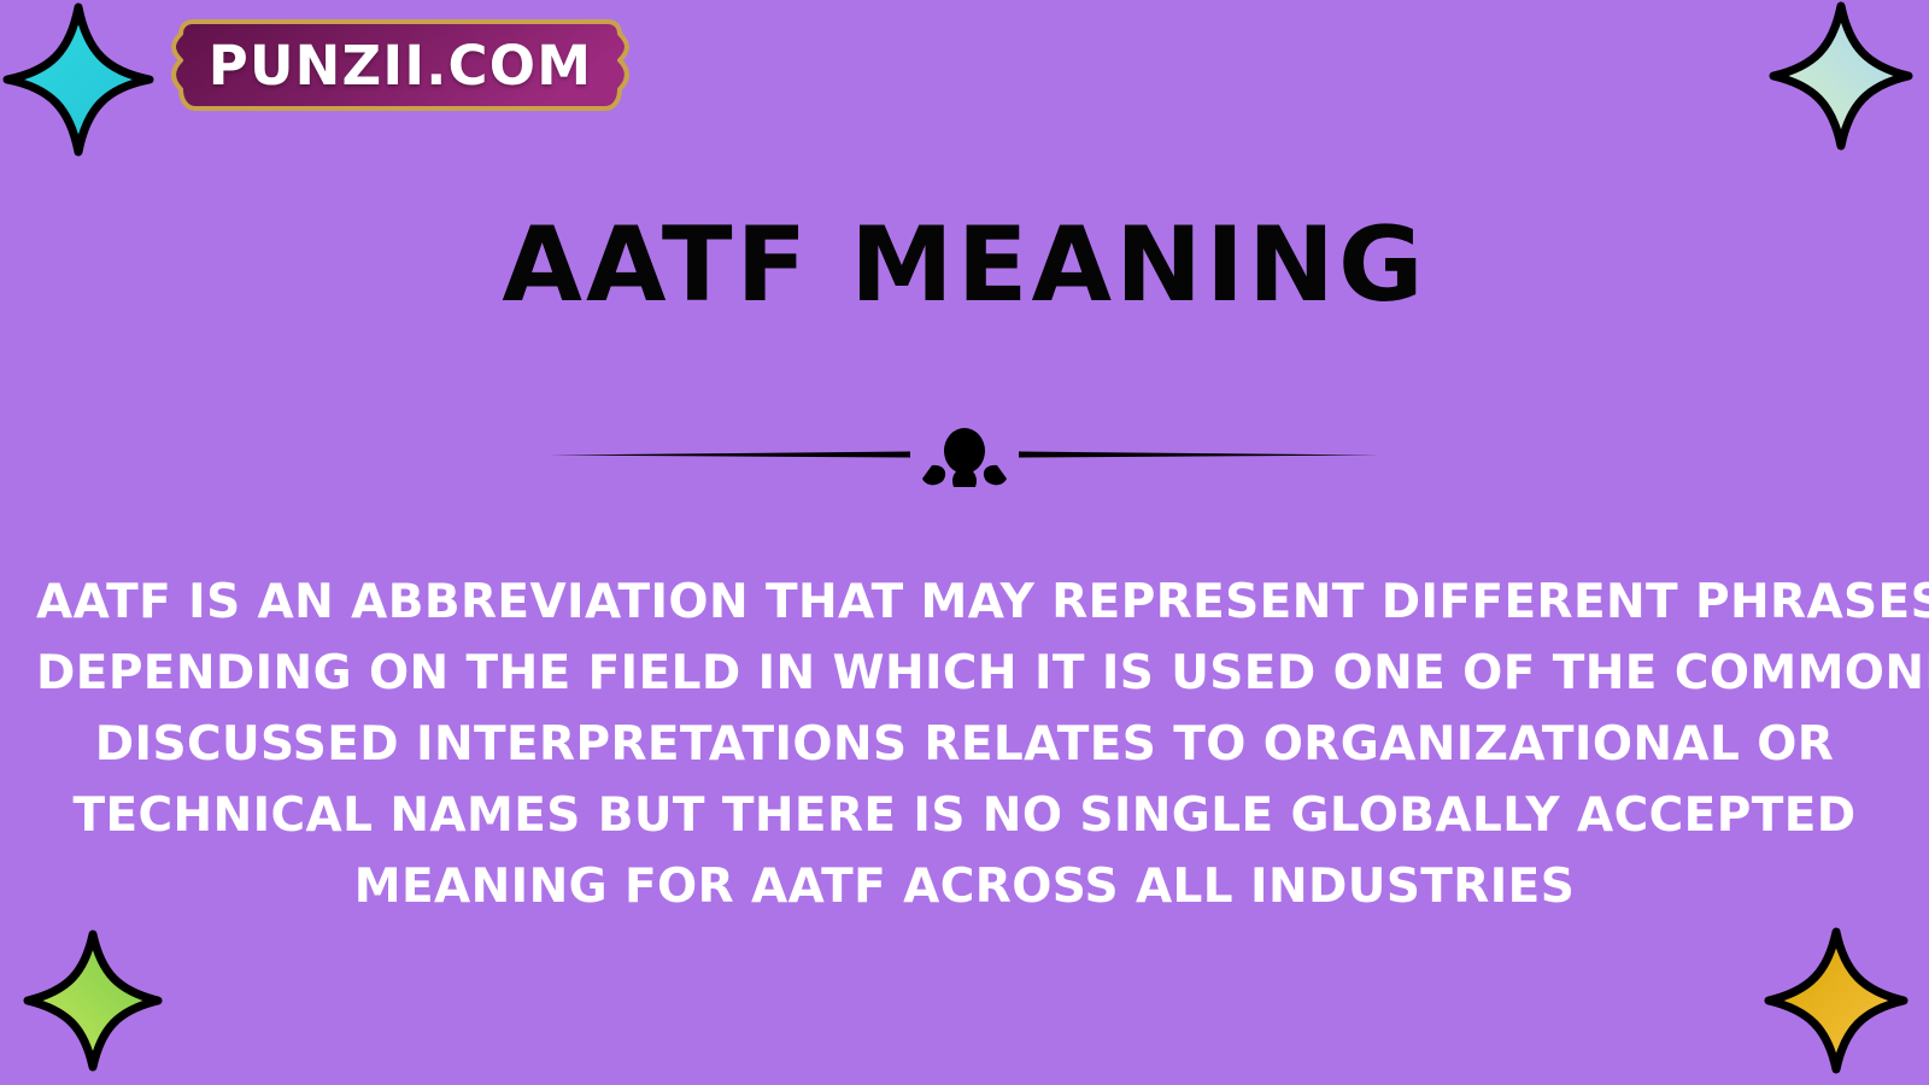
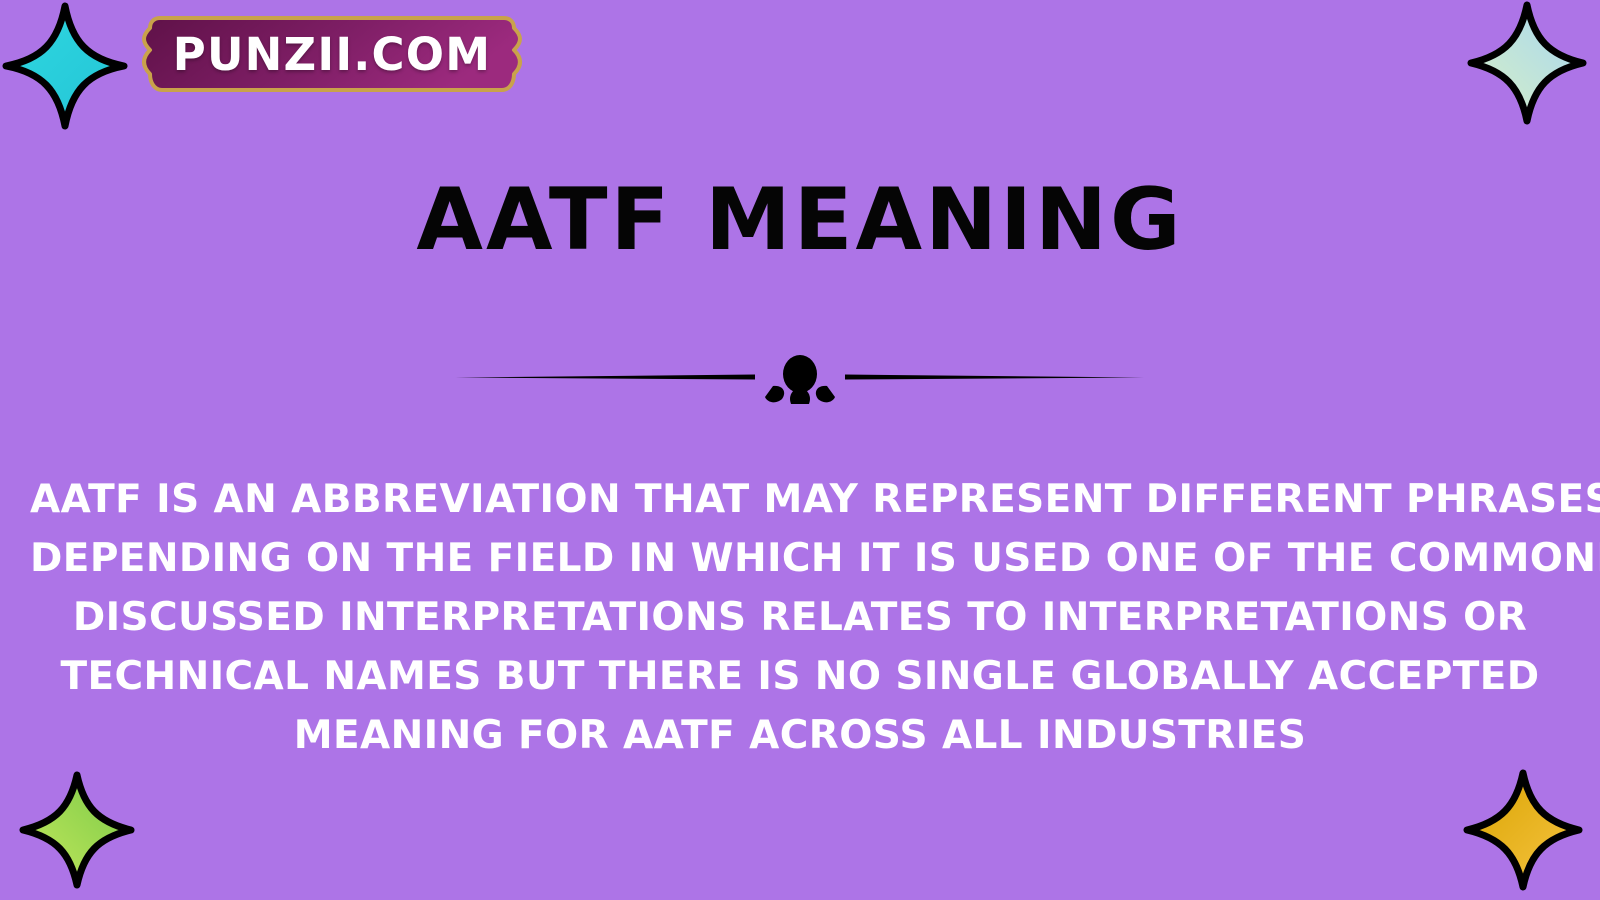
  PUNZII.COM
  AATF MEANING
  AATF IS AN ABBREVIATION THAT MAY REPRESENT DIFFERENT PHRASES
  DEPENDING ON THE FIELD IN WHICH IT IS USED ONE OF THE COMMON
- DISCUSSED INTERPRETATIONS RELATES TO ORGANIZATIONAL OR
+ DISCUSSED INTERPRETATIONS RELATES TO INTERPRETATIONS OR
  TECHNICAL NAMES BUT THERE IS NO SINGLE GLOBALLY ACCEPTED
  MEANING FOR AATF ACROSS ALL INDUSTRIES
